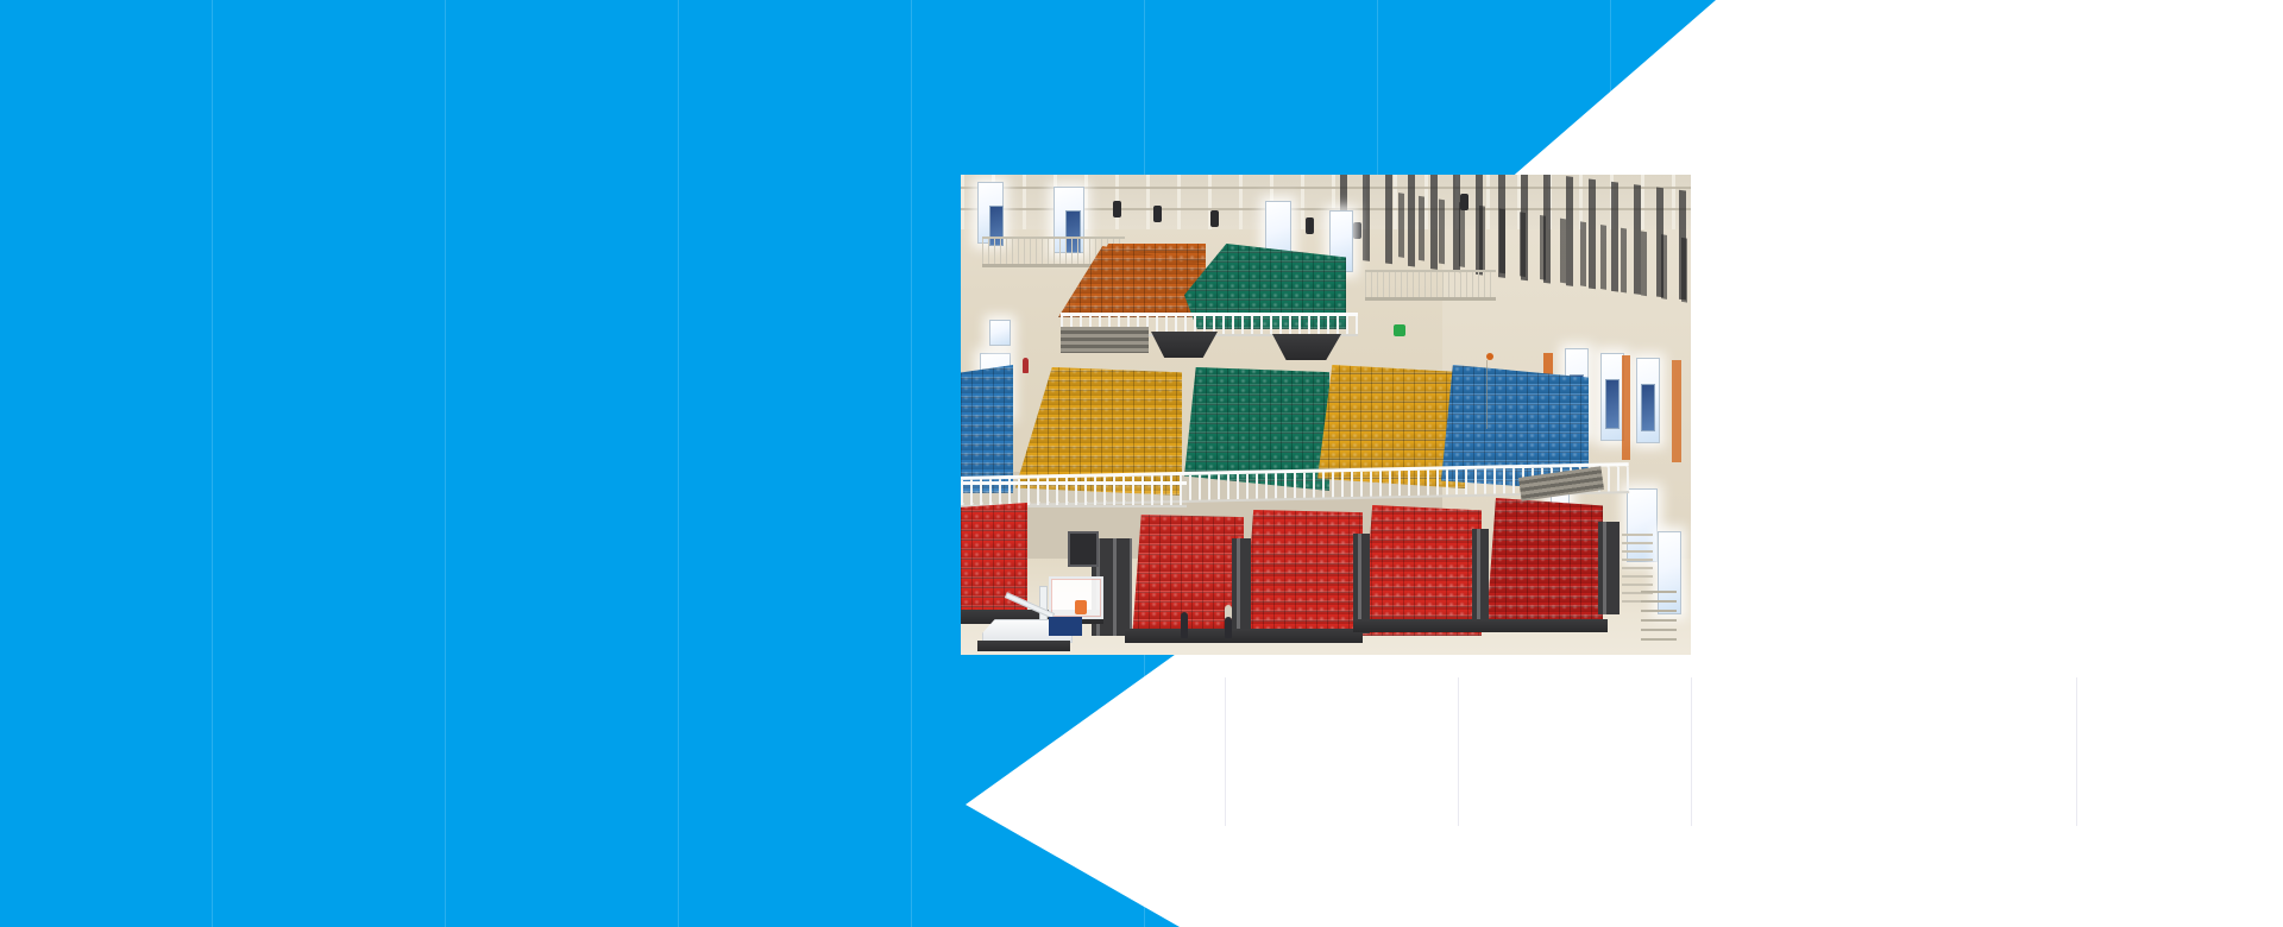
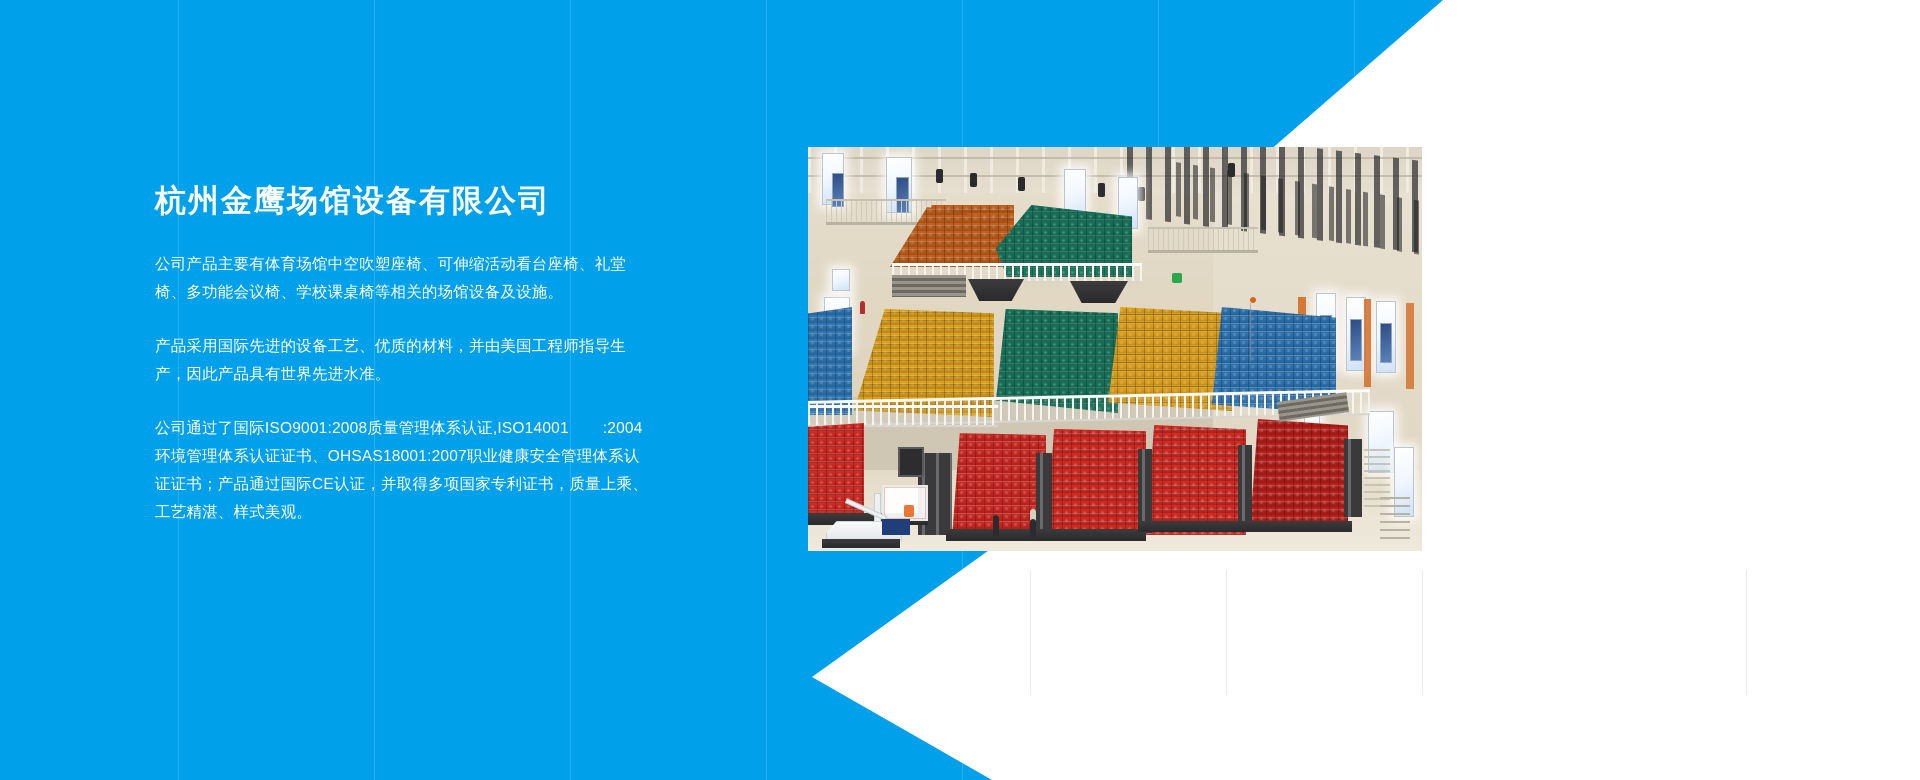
+ 杭州金鹰场馆设备有限公司
+ 公司产品主要有体育场馆中空吹塑座椅、可伸缩活动看台座椅、礼堂椅、多功能会议椅、学校课桌椅等相关的场馆设备及设施。
+ 产品采用国际先进的设备工艺、优质的材料，并由美国工程师指导生产，因此产品具有世界先进水准。
+ 公司通过了国际ISO9001:2008质量管理体系认证,ISO14001 :2004环境管理体系认证证书、OHSAS18001:2007职业健康安全管理体系认证证书；产品通过国际CE认证，并取得多项国家专利证书，质量上乘、工艺精湛、样式美观。
